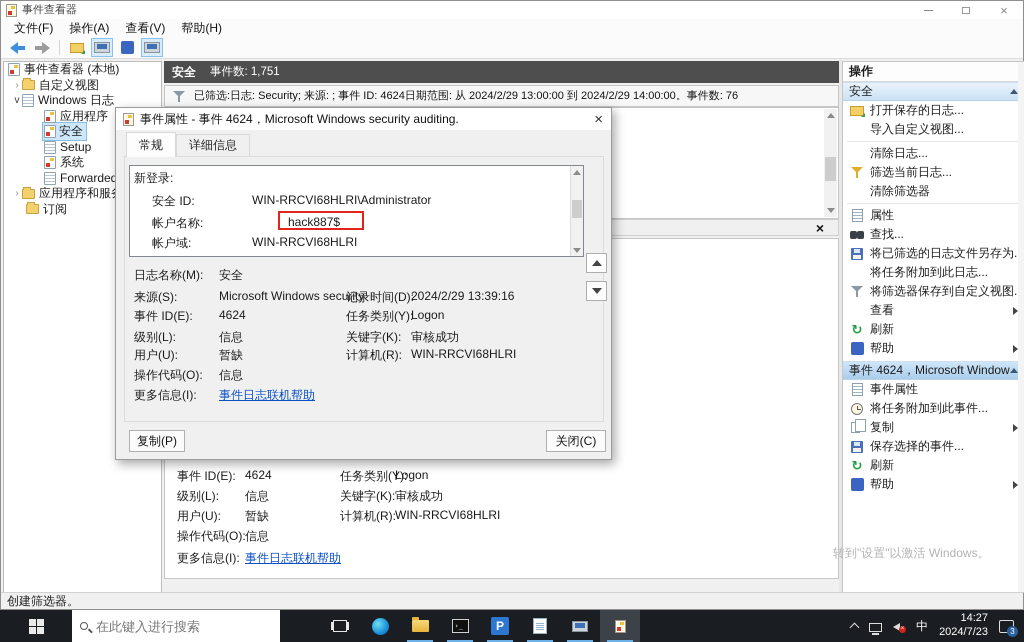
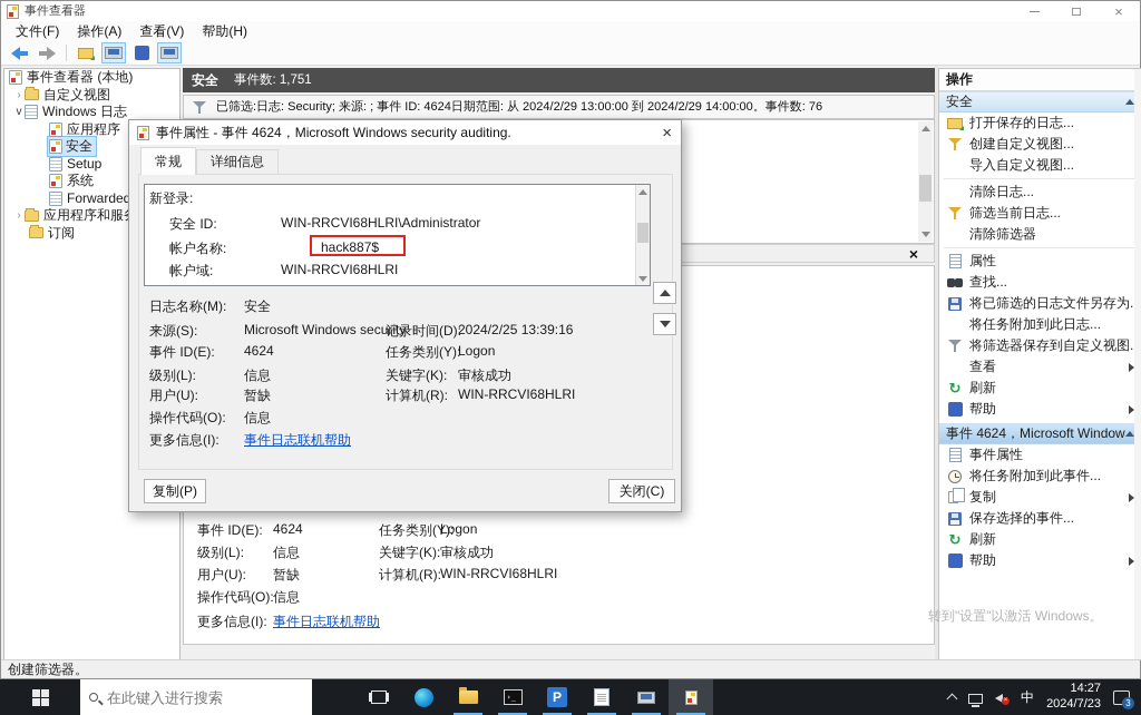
  事件查看器
  ×
  文件(F)
  操作(A)
  查看(V)
  帮助(H)
  事件查看器 (本地)
  ›
  自定义视图
  v
  Windows 日志
  应用程序
  安全
  Setup
  系统
  Forwarde
  ›
  应用程序和服
  订阅
  安全
  事件数: 1,751
  已筛选:日志: Security; 来源: ; 事件 ID: 4624日期范围: 从 2024/2/29 13:00:00 到 2024/2/29 14:00:00。事件数: 76
  ×
  事件 ID(E):
  4624
  任务类别(Y):
  Logon
  级别(L):
  信息
  关键字(K):
  审核成功
  用户(U):
  暂缺
  计算机(R):
  WIN-RRCVI68HLRI
  操作代码(O):
  信息
  更多信息(I):
  事件日志联机帮助
  操作
  安全
  打开保存的日志...
+ 创建自定义视图...
  导入自定义视图...
  清除日志...
  筛选当前日志...
  清除筛选器
  属性
  查找...
  将已筛选的日志文件另存为.
  将任务附加到此日志...
  将筛选器保存到自定义视图.
  查看
  ↻
  刷新
  帮助
  事件 4624，Microsoft Window
  事件属性
  将任务附加到此事件...
  复制
  保存选择的事件...
  ↻
  刷新
  帮助
  创建筛选器。
  事件属性 - 事件 4624，Microsoft Windows security auditing.
  ×
  常规
  详细信息
  新登录:
  安全 ID:
  WIN-RRCVI68HLRI\Administrator
  帐户名称:
  hack887$
  帐户域:
  WIN-RRCVI68HLRI
  日志名称(M):
  安全
  来源(S):
  Microsoft Windows security
  记录时间(D):
- 2024/2/29 13:39:16
+ 2024/2/25 13:39:16
  事件 ID(E):
  4624
  任务类别(Y):
  Logon
  级别(L):
  信息
  关键字(K):
  审核成功
  用户(U):
  暂缺
  计算机(R):
  WIN-RRCVI68HLRI
  操作代码(O):
  信息
  更多信息(I):
  事件日志联机帮助
  复制(P)
  关闭(C)
  转到"设置"以激活 Windows。
  在此键入进行搜索
  ›_
  P
  中
  14:27
  2024/7/23
  3
